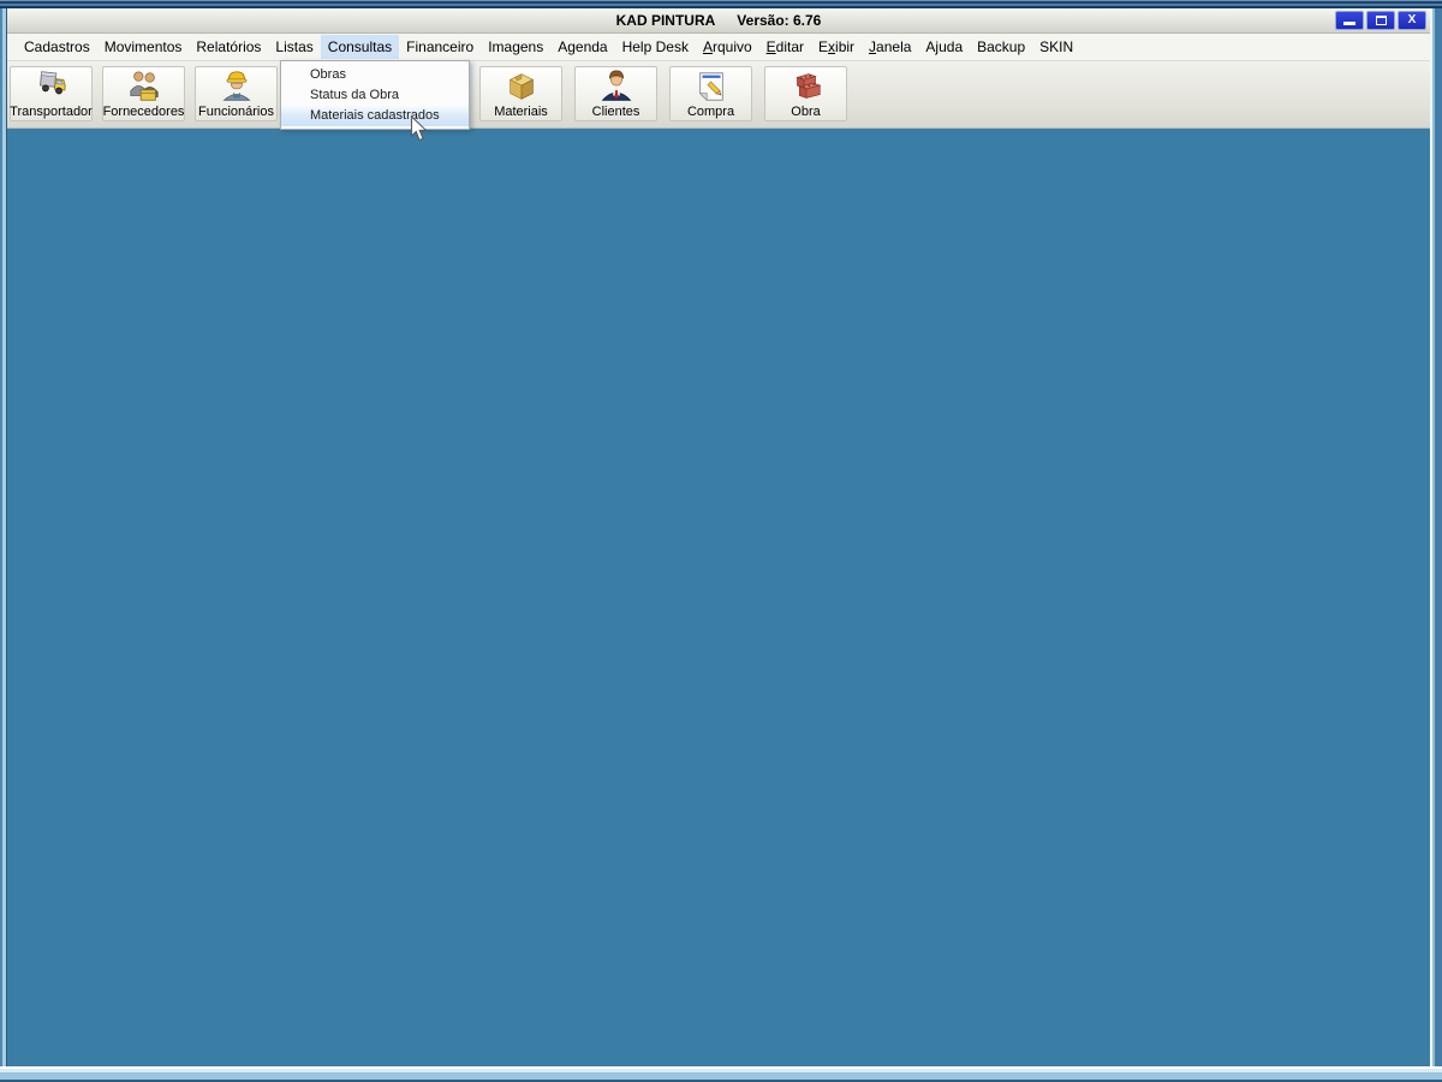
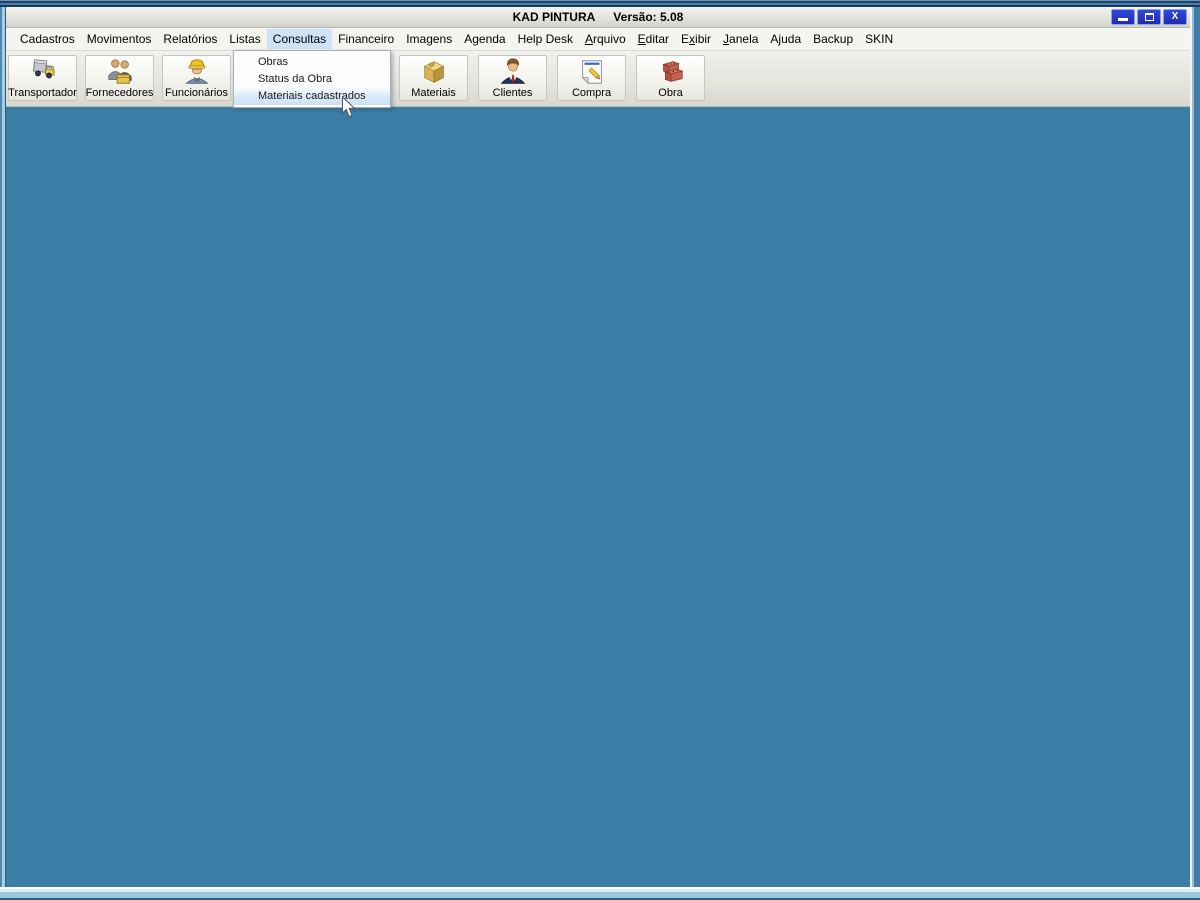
  KAD PINTURA
- Versão: 6.76
+ Versão: 5.08
  X
  Cadastros
  Movimentos
  Relatórios
  Listas
  Consultas
  Financeiro
  Imagens
  Agenda
  Help Desk
  Arquivo
  Editar
  Exibir
  Janela
  Ajuda
  Backup
  SKIN
  Transportador
  Fornecedores
  Funcionários
  Materiais
  Clientes
  Compra
  Obra
  Obras
  Status da Obra
  Materiais cadastrados
